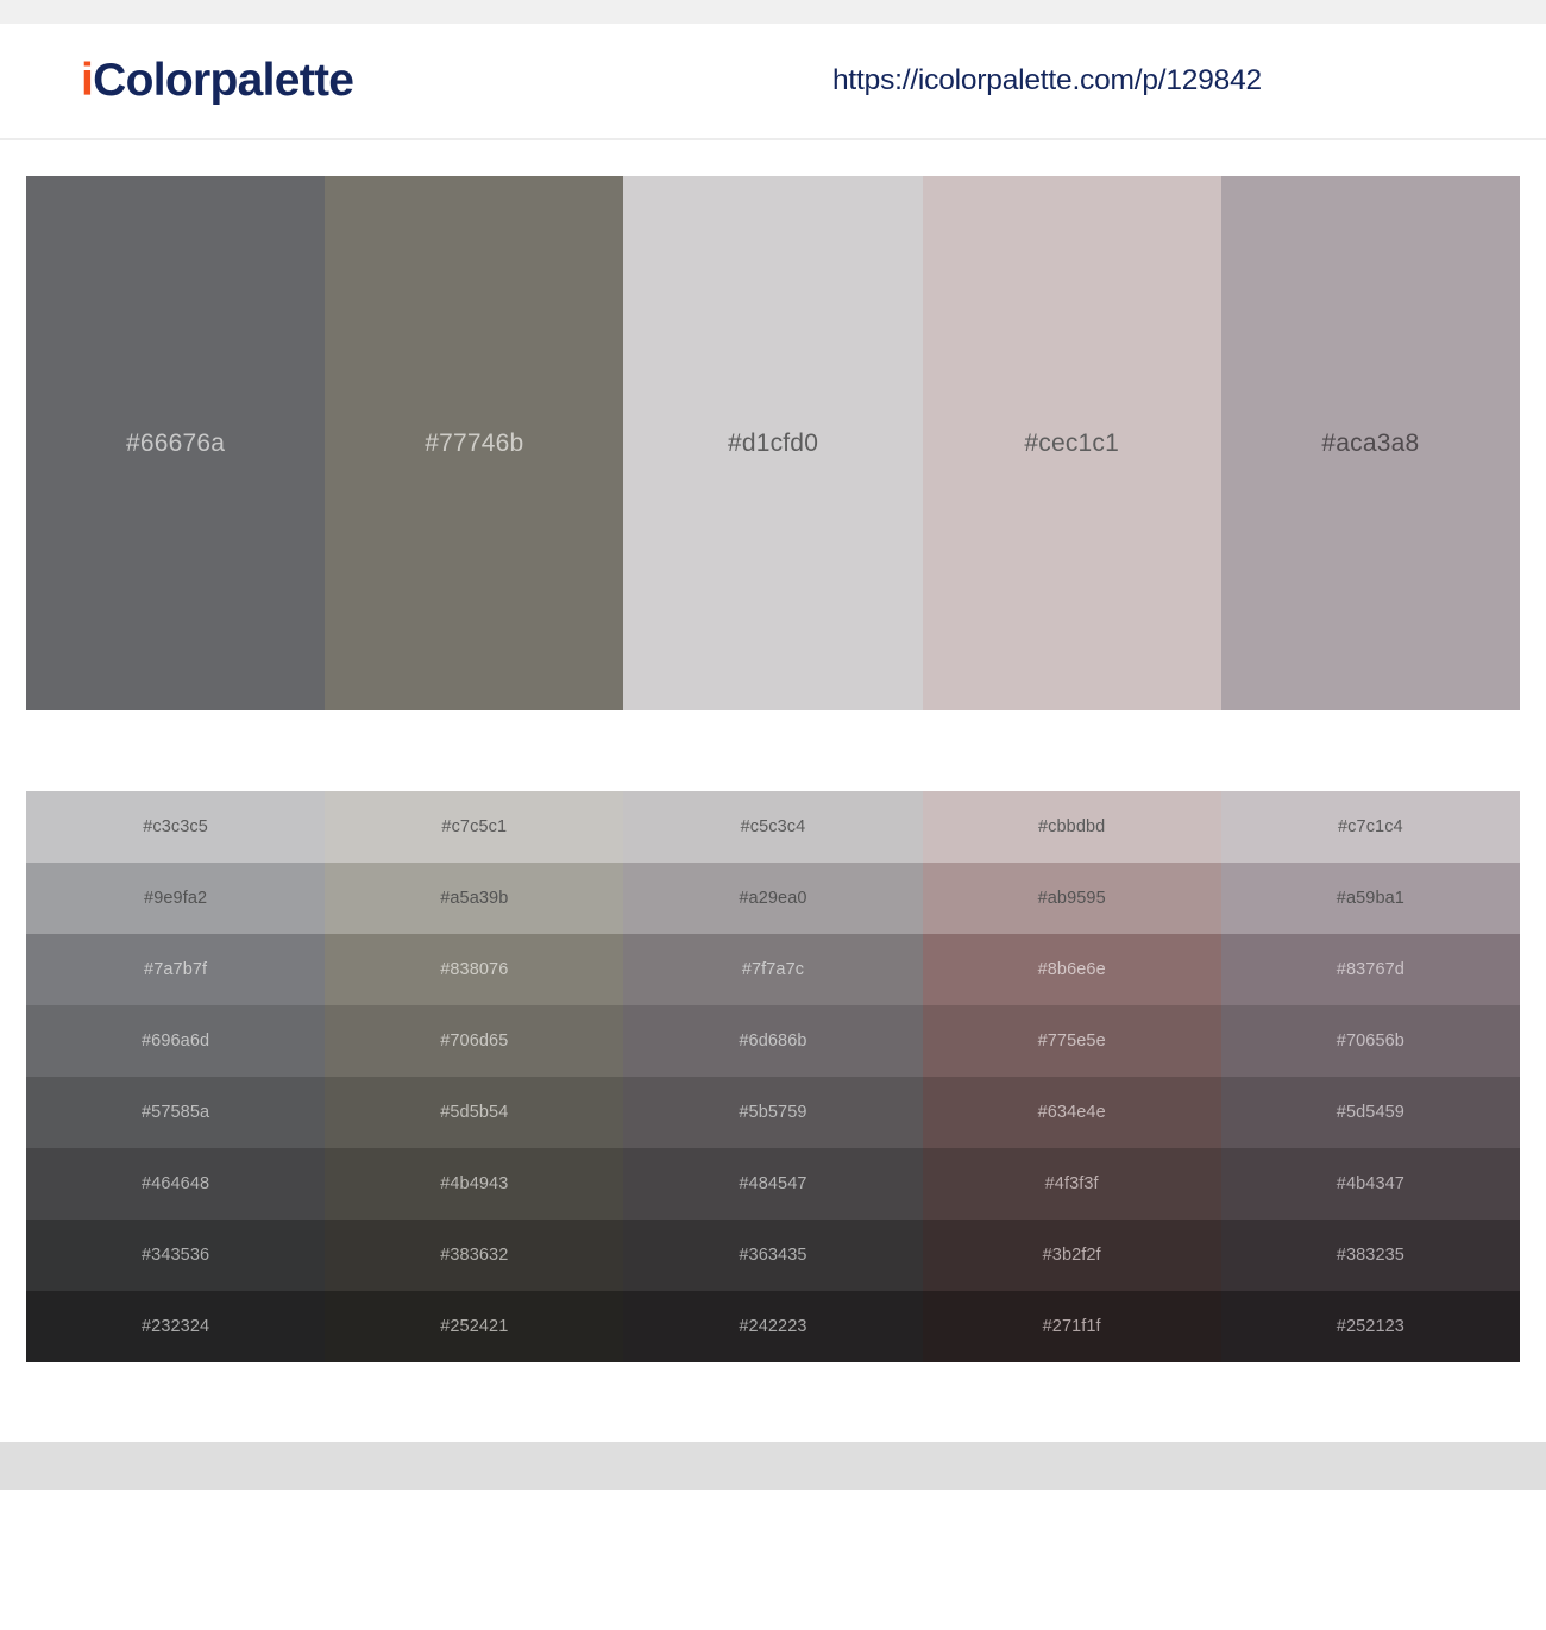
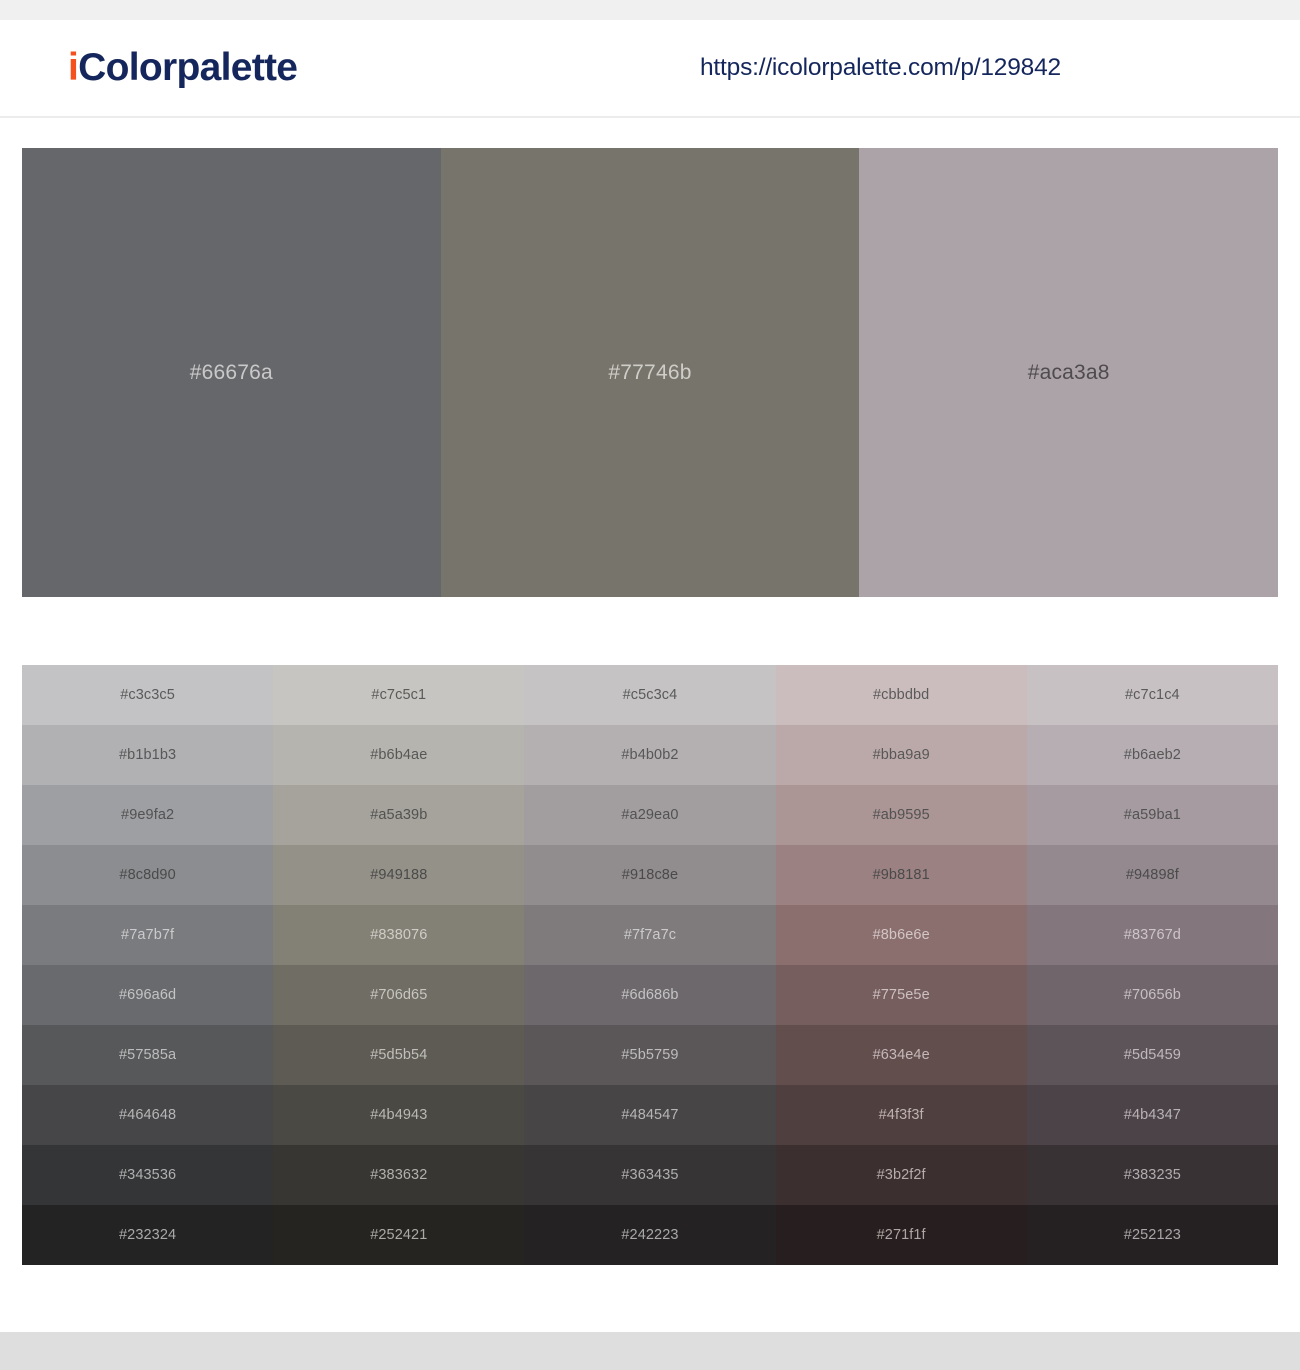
  iColorpalette
  https://icolorpalette.com/p/129842
  #66676a
  #77746b
- #d1cfd0
- #cec1c1
  #aca3a8
  #c3c3c5	#c7c5c1	#c5c3c4	#cbbdbd	#c7c1c4
+ #b1b1b3	#b6b4ae	#b4b0b2	#bba9a9	#b6aeb2
  #9e9fa2	#a5a39b	#a29ea0	#ab9595	#a59ba1
+ #8c8d90	#949188	#918c8e	#9b8181	#94898f
  #7a7b7f	#838076	#7f7a7c	#8b6e6e	#83767d
  #696a6d	#706d65	#6d686b	#775e5e	#70656b
  #57585a	#5d5b54	#5b5759	#634e4e	#5d5459
  #464648	#4b4943	#484547	#4f3f3f	#4b4347
  #343536	#383632	#363435	#3b2f2f	#383235
  #232324	#252421	#242223	#271f1f	#252123
